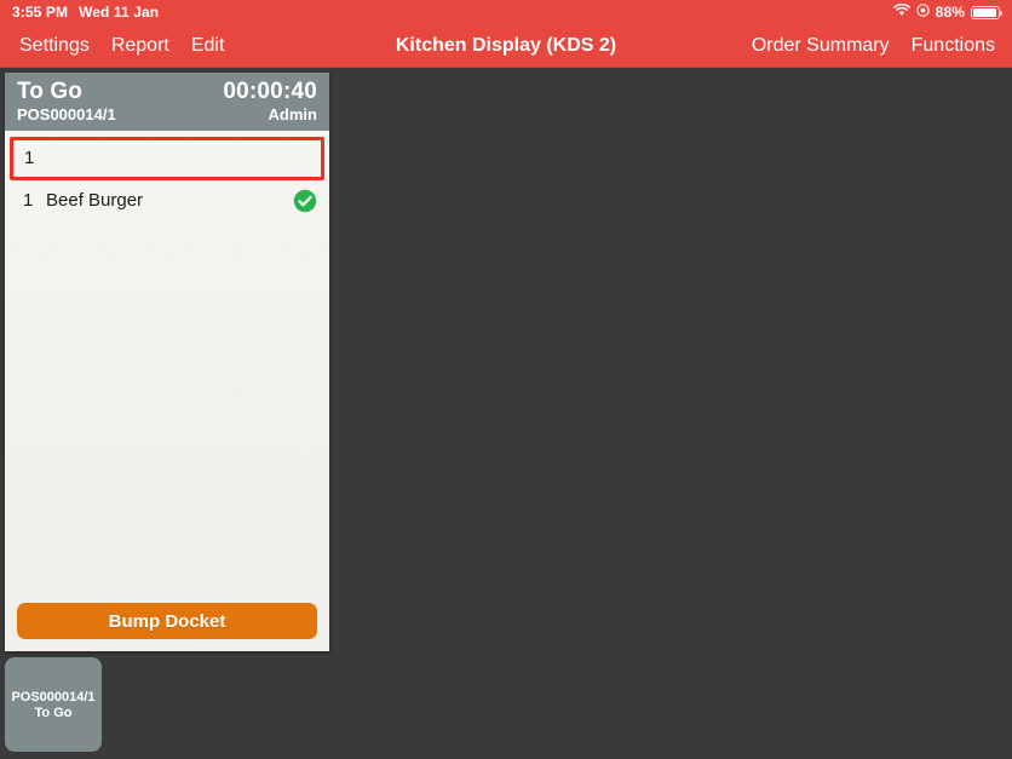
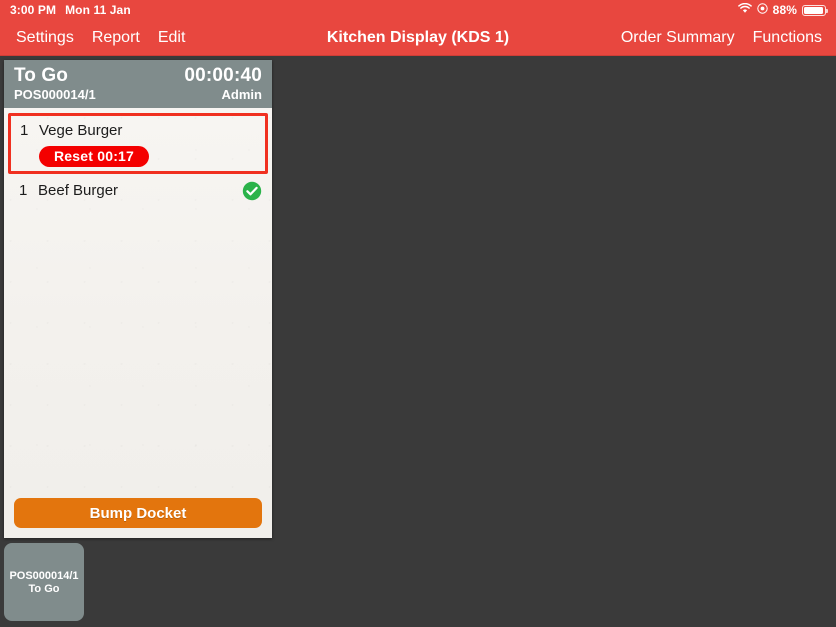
- 3:55 PM
+ 3:00 PM
- Wed 11 Jan
+ Mon 11 Jan
  88%
  Settings
  Report
  Edit
- Kitchen Display (KDS 2)
+ Kitchen Display (KDS 1)
  Order Summary
  Functions
  To Go
  00:00:40
  POS000014/1
  Admin
  1
+ Vege Burger
+ Reset 00:17
  1
  Beef Burger
  Bump Docket
  POS000014/1
  To Go
